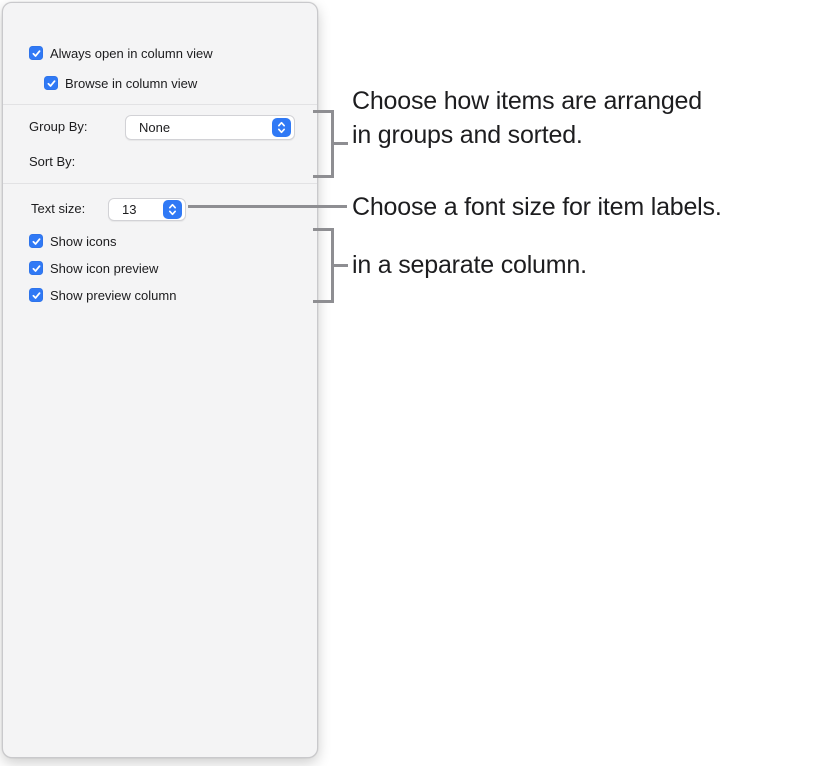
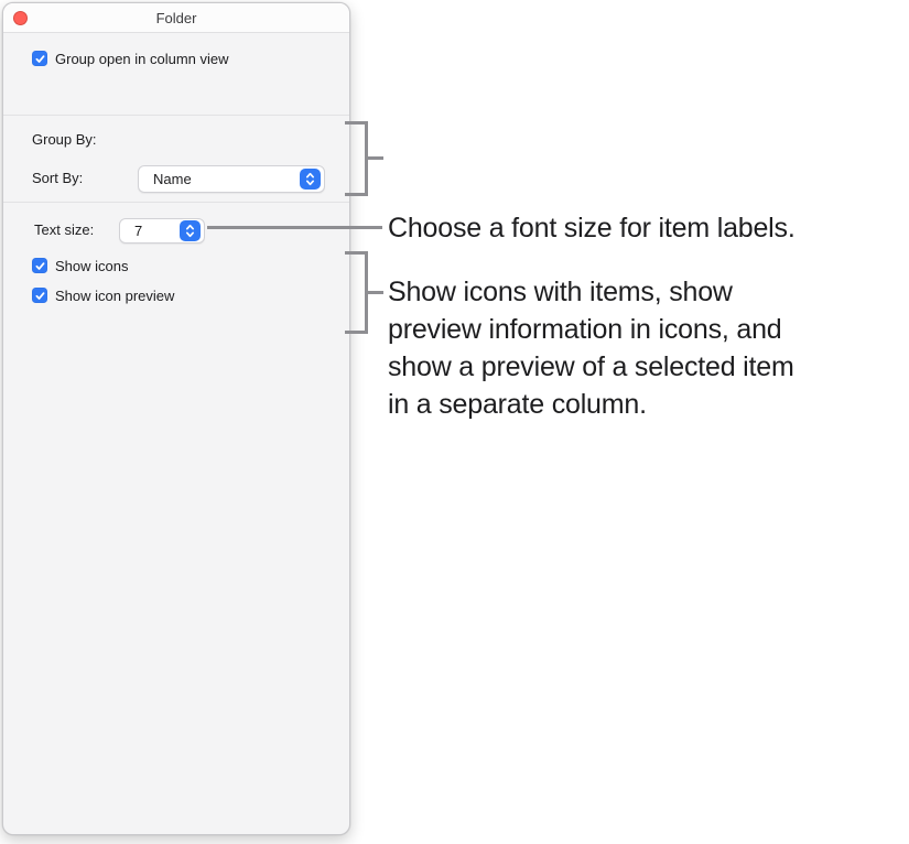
+ Folder
- Always open in column view
+ Group open in column view
- Browse in column view
  Group By:
- None
  Sort By:
+ Name
  Text size:
- 13
+ 7
  Show icons
  Show icon preview
- Show preview column
- Choose how items are arranged
- in groups and sorted.
  Choose a font size for item labels.
+ Show icons with items, show
+ preview information in icons, and
+ show a preview of a selected item
  in a separate column.
